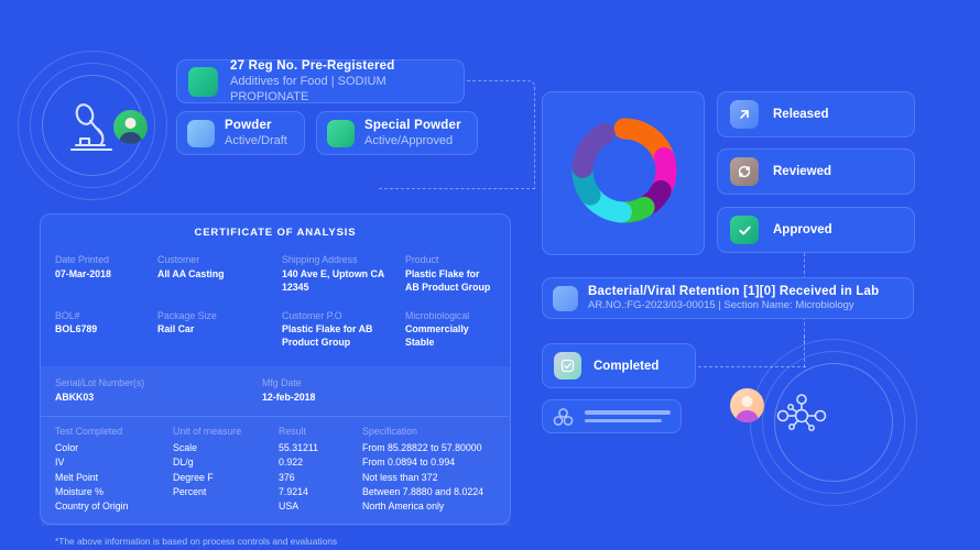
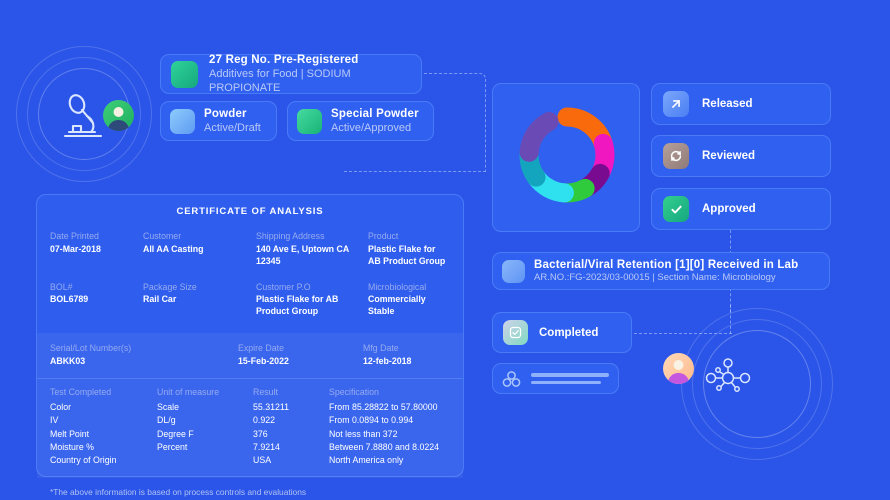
  27 Reg No. Pre-Registered
  Additives for Food | SODIUM PROPIONATE
  Powder
  Active/Draft
  Special Powder
  Active/Approved
  CERTIFICATE OF ANALYSIS
  Date Printed
  07-Mar-2018
  Customer
  All AA Casting
  Shipping Address
  140 Ave E, Uptown CA 12345
  Product
  Plastic Flake for AB Product Group
  BOL#
  BOL6789
  Package Size
  Rail Car
  Customer P.O
  Plastic Flake for AB Product Group
  Microbiological
  Commercially Stable
  Serial/Lot Number(s)
  ABKK03
+ Expire Date
+ 15-Feb-2022
  Mfg Date
  12-feb-2018
  Test Completed	Unit of measure	Result	Specification
  Color	Scale	55.31211	From 85.28822 to 57.80000
  IV	DL/g	0.922	From 0.0894 to 0.994
  Melt Point	Degree F	376	Not less than 372
  Moisture %	Percent	7.9214	Between 7.8880 and 8.0224
  Country of Origin		USA	North America only
  *The above information is based on process controls and evaluations
  Released
  Reviewed
  Approved
  Bacterial/Viral Retention [1][0] Received in Lab
  AR.NO.:FG-2023/03-00015 | Section Name: Microbiology
  Completed
